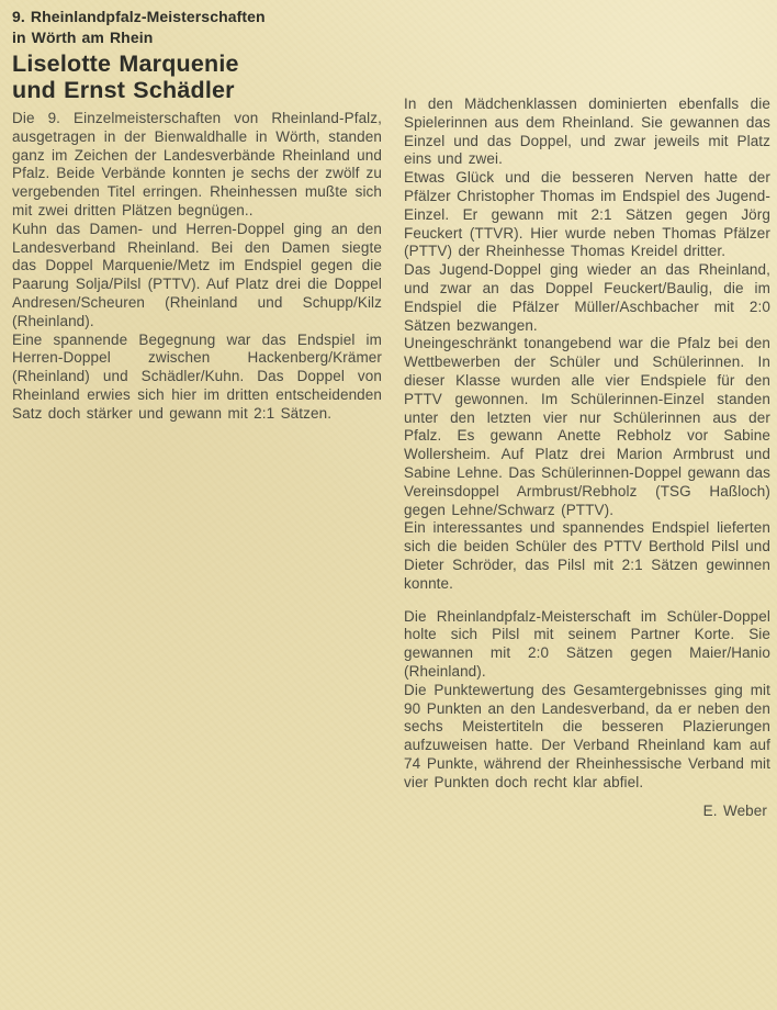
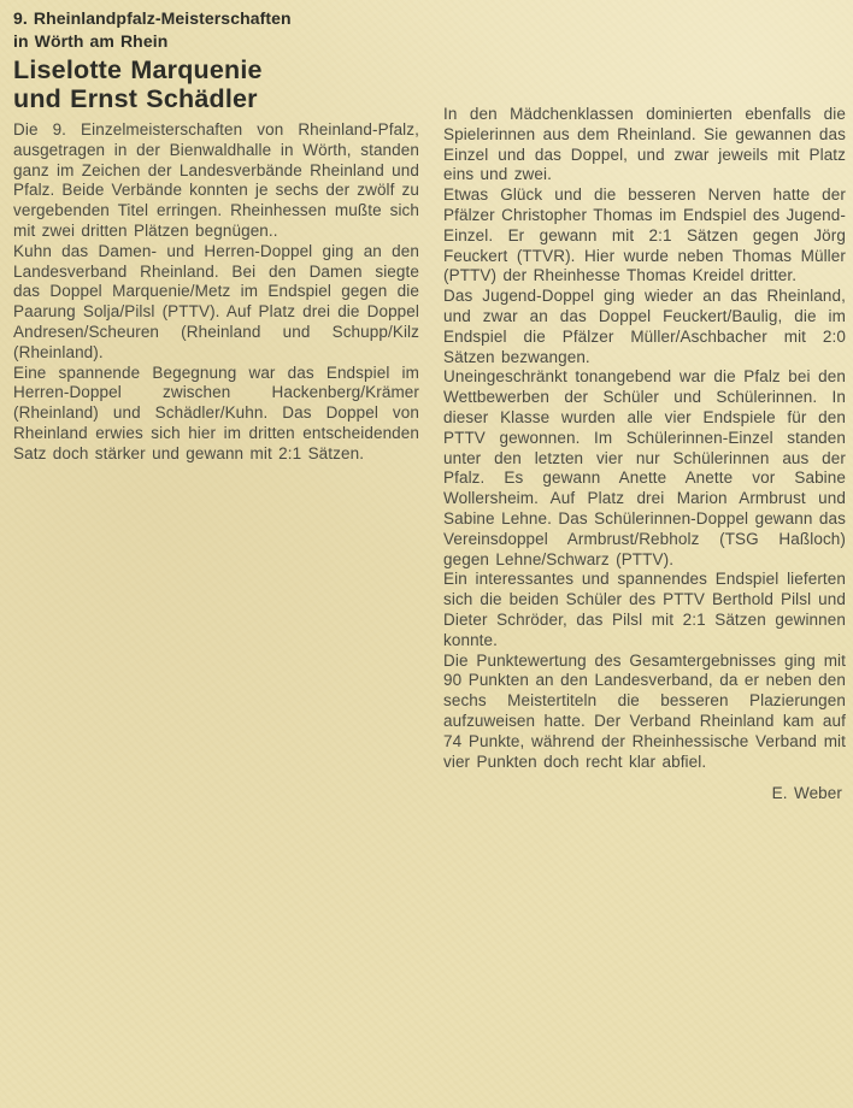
  9. Rheinlandpfalz-Meisterschaften
  in Wörth am Rhein
  Liselotte Marquenie
  und Ernst Schädler
  Die 9. Einzelmeisterschaften von Rheinland-Pfalz, ausgetragen in der Bienwaldhalle in Wörth, standen ganz im Zeichen der Landesverbände Rheinland und Pfalz. Beide Verbände konnten je sechs der zwölf zu vergebenden Titel erringen. Rheinhessen mußte sich mit zwei dritten Plätzen begnügen..
  Kuhn das Damen- und Herren-Doppel ging an den Landesverband Rheinland. Bei den Damen siegte das Doppel Marquenie/Metz im Endspiel gegen die Paarung Solja/Pilsl (PTTV). Auf Platz drei die Doppel Andresen/Scheuren (Rheinland und Schupp/Kilz (Rheinland).
  Eine spannende Begegnung war das Endspiel im Herren-Doppel zwischen Hackenberg/Krämer (Rheinland) und Schädler/Kuhn. Das Doppel von Rheinland erwies sich hier im dritten entscheidenden Satz doch stärker und gewann mit 2:1 Sätzen.
  In den Mädchenklassen dominierten ebenfalls die Spielerinnen aus dem Rheinland. Sie gewannen das Einzel und das Doppel, und zwar jeweils mit Platz eins und zwei.
- Etwas Glück und die besseren Nerven hatte der Pfälzer Christopher Thomas im Endspiel des Jugend-Einzel. Er gewann mit 2:1 Sätzen gegen Jörg Feuckert (TTVR). Hier wurde neben Thomas Pfälzer (PTTV) der Rheinhesse Thomas Kreidel dritter.
+ Etwas Glück und die besseren Nerven hatte der Pfälzer Christopher Thomas im Endspiel des Jugend-Einzel. Er gewann mit 2:1 Sätzen gegen Jörg Feuckert (TTVR). Hier wurde neben Thomas Müller (PTTV) der Rheinhesse Thomas Kreidel dritter.
  Das Jugend-Doppel ging wieder an das Rheinland, und zwar an das Doppel Feuckert/Baulig, die im Endspiel die Pfälzer Müller/Aschbacher mit 2:0 Sätzen bezwangen.
- Uneingeschränkt tonangebend war die Pfalz bei den Wettbewerben der Schüler und Schülerinnen. In dieser Klasse wurden alle vier Endspiele für den PTTV gewonnen. Im Schülerinnen-Einzel standen unter den letzten vier nur Schülerinnen aus der Pfalz. Es gewann Anette Rebholz vor Sabine Wollersheim. Auf Platz drei Marion Armbrust und Sabine Lehne. Das Schülerinnen-Doppel gewann das Vereinsdoppel Armbrust/Rebholz (TSG Haßloch) gegen Lehne/Schwarz (PTTV).
+ Uneingeschränkt tonangebend war die Pfalz bei den Wettbewerben der Schüler und Schülerinnen. In dieser Klasse wurden alle vier Endspiele für den PTTV gewonnen. Im Schülerinnen-Einzel standen unter den letzten vier nur Schülerinnen aus der Pfalz. Es gewann Anette Anette vor Sabine Wollersheim. Auf Platz drei Marion Armbrust und Sabine Lehne. Das Schülerinnen-Doppel gewann das Vereinsdoppel Armbrust/Rebholz (TSG Haßloch) gegen Lehne/Schwarz (PTTV).
  Ein interessantes und spannendes Endspiel lieferten sich die beiden Schüler des PTTV Berthold Pilsl und Dieter Schröder, das Pilsl mit 2:1 Sätzen gewinnen konnte.
- Die Rheinlandpfalz-Meisterschaft im Schüler-Doppel holte sich Pilsl mit seinem Partner Korte. Sie gewannen mit 2:0 Sätzen gegen Maier/Hanio (Rheinland).
  Die Punktewertung des Gesamtergebnisses ging mit 90 Punkten an den Landesverband, da er neben den sechs Meistertiteln die besseren Plazierungen aufzuweisen hatte. Der Verband Rheinland kam auf 74 Punkte, während der Rheinhessische Verband mit vier Punkten doch recht klar abfiel.
  E. Weber
